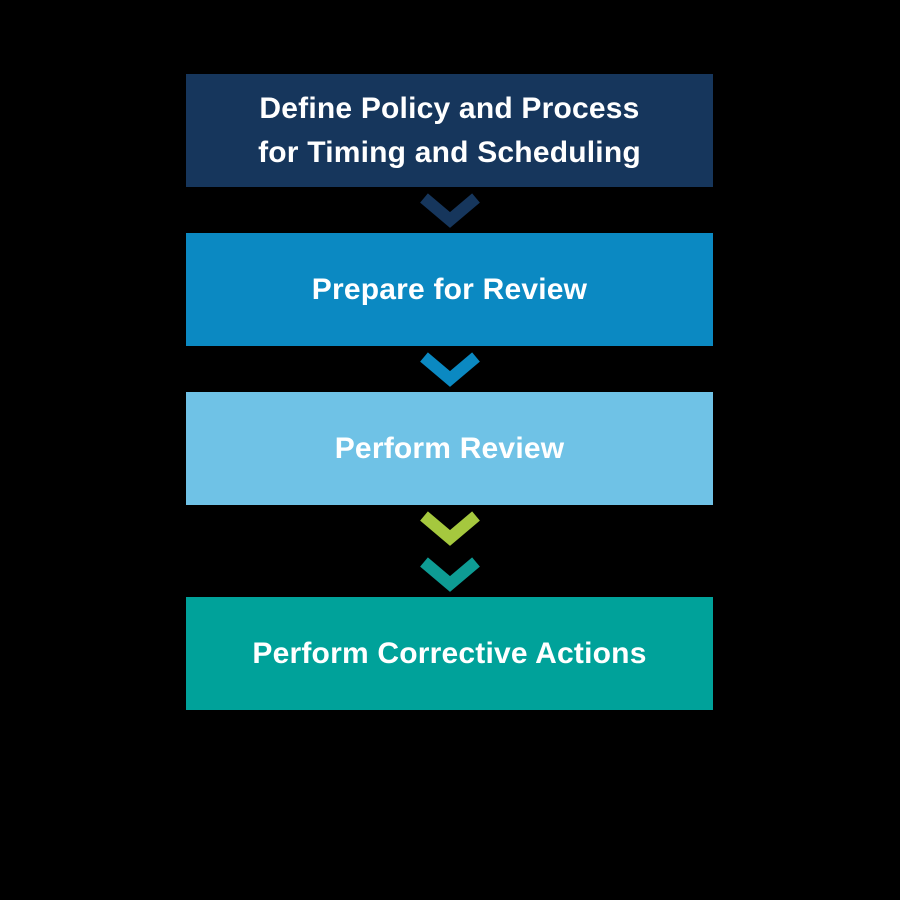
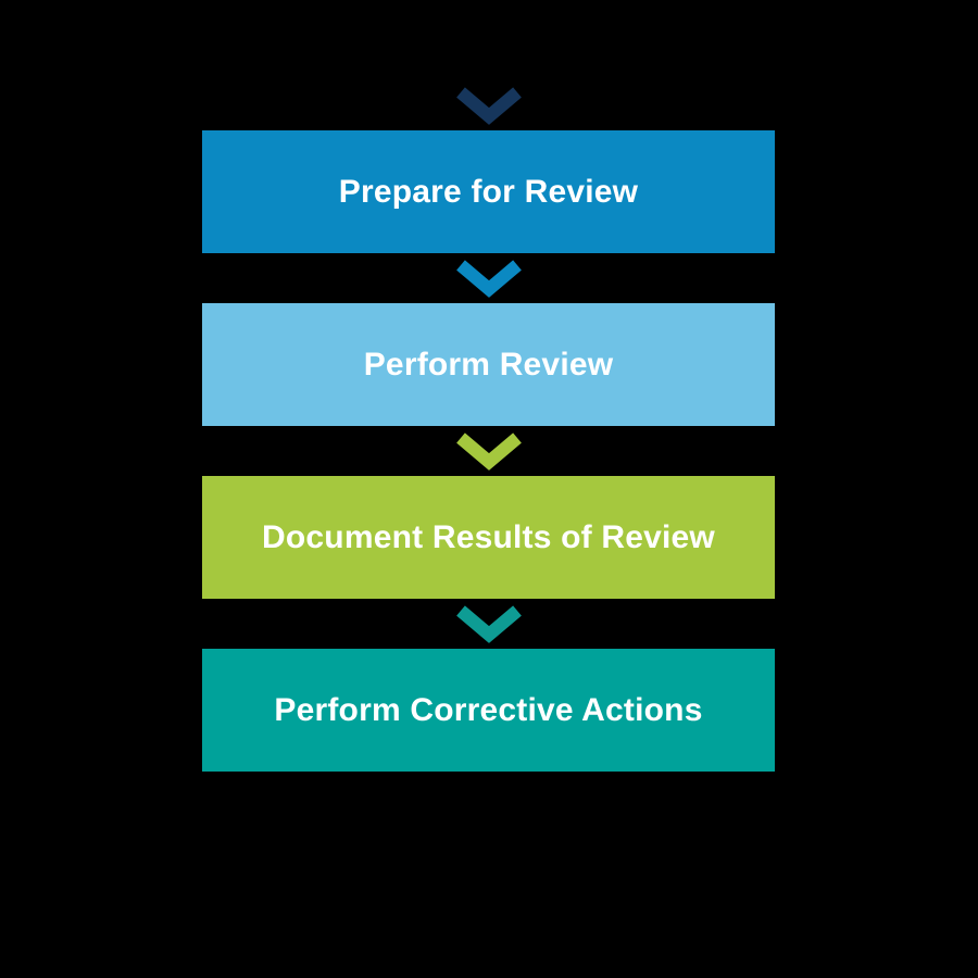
- Define Policy and Process
- for Timing and Scheduling
  Prepare for Review
  Perform Review
+ Document Results of Review
  Perform Corrective Actions
